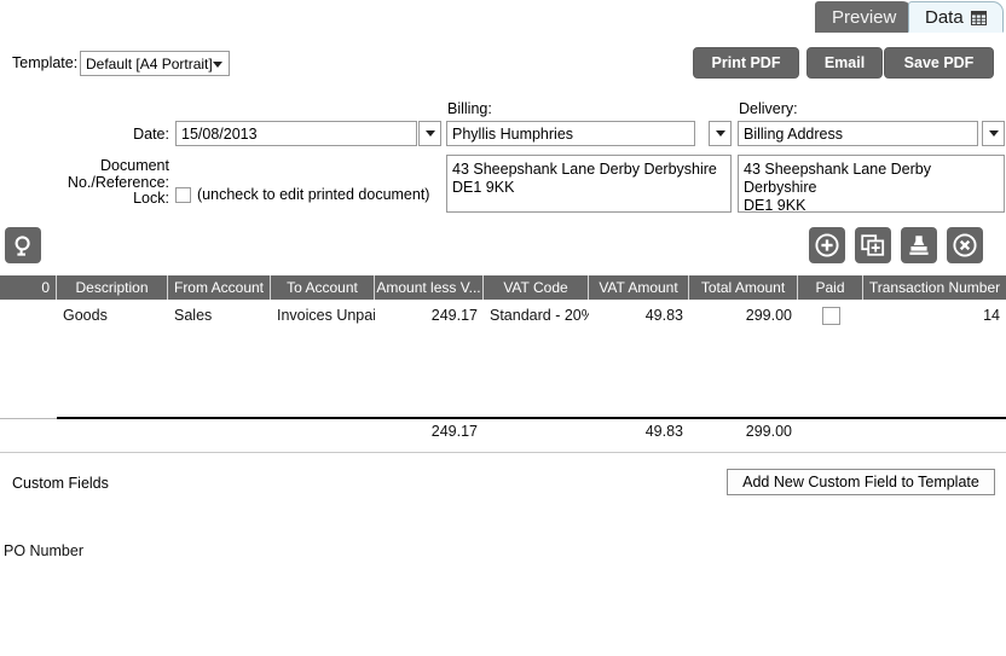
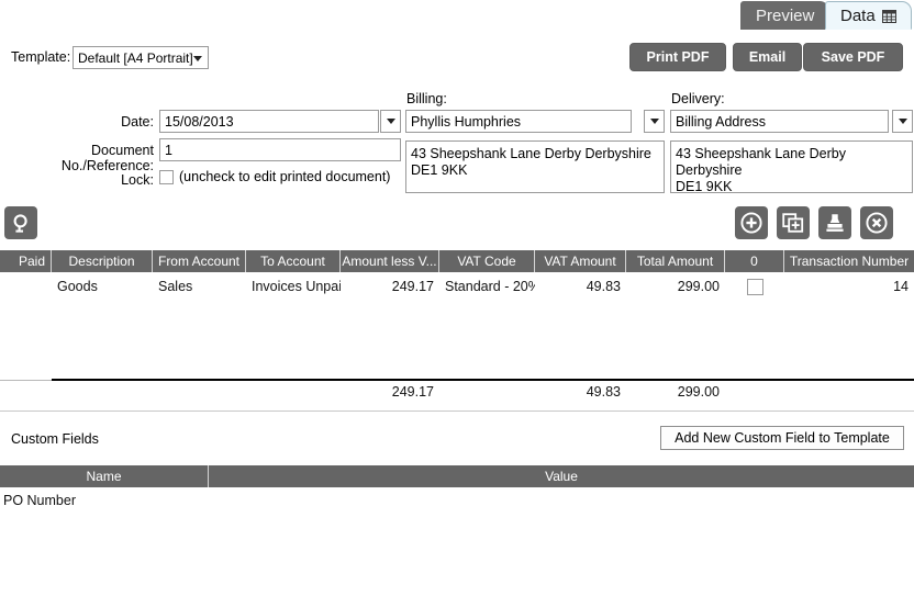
  Preview
  Data
  Template:
  Default [A4 Portrait]
  Print PDF
  Email
  Save PDF
  Date:
  15/08/2013
  Document No./Reference:
+ 1
  Lock:
  (uncheck to edit printed document)
  Billing:
  Phyllis Humphries
  43 Sheepshank Lane Derby Derbyshire
  DE1 9KK
  Delivery:
  Billing Address
  43 Sheepshank Lane Derby Derbyshire
  DE1 9KK
- 0
+ Paid
  Description
  From Account
  To Account
  Amount less V...
  VAT Code
  VAT Amount
  Total Amount
- Paid
+ 0
  Transaction Number
  Goods
  Sales
  Invoices Unpai
  249.17
  Standard - 20%
  49.83
  299.00
  14
  249.17
  49.83
  299.00
  Custom Fields
  Add New Custom Field to Template
+ Name
+ Value
  PO Number
